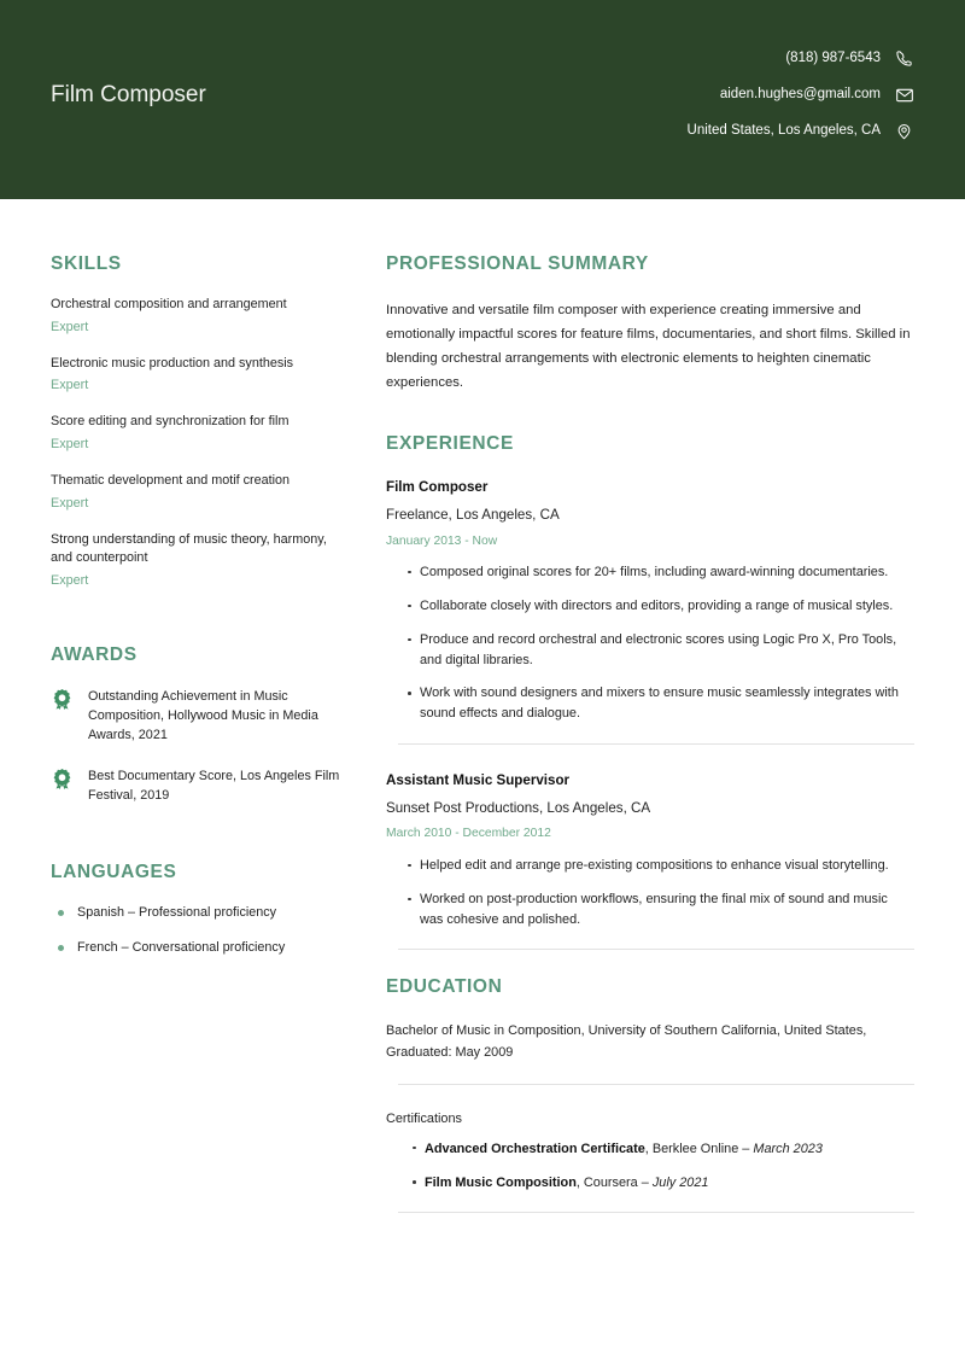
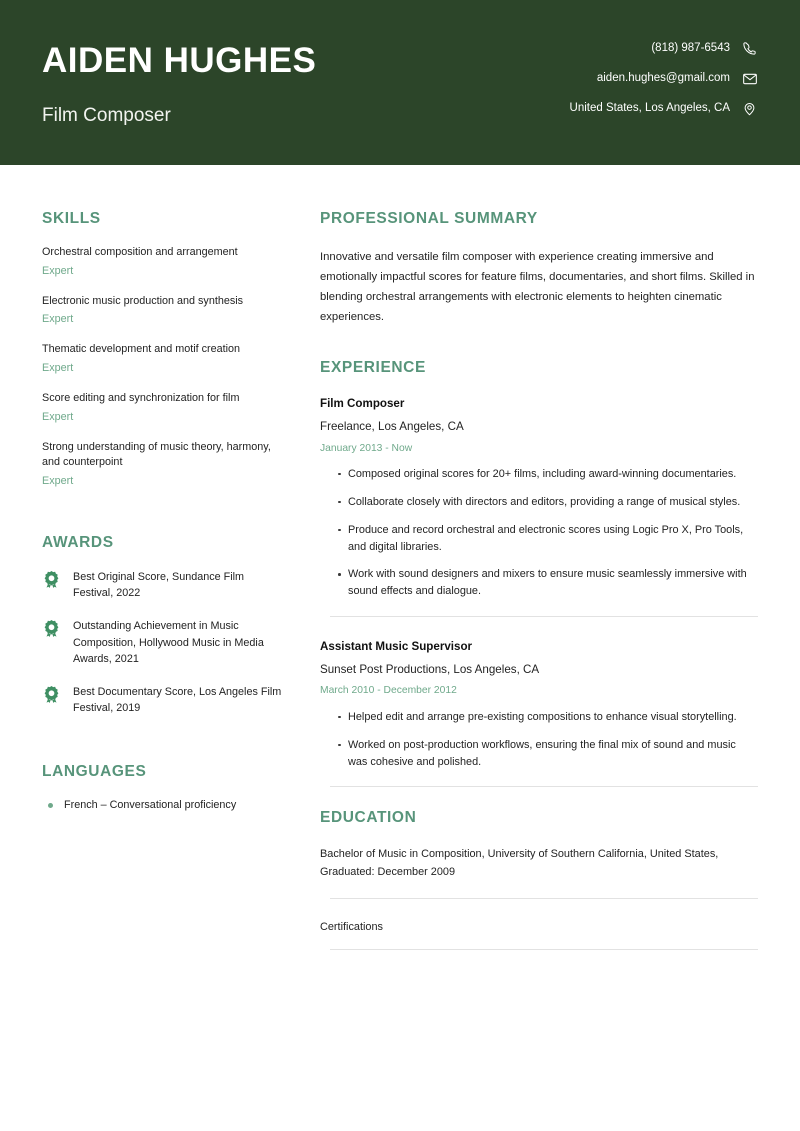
+ AIDEN HUGHES
  Film Composer
  (818) 987-6543
  aiden.hughes@gmail.com
  United States, Los Angeles, CA
  SKILLS
  Orchestral composition and arrangement
  Expert
  Electronic music production and synthesis
  Expert
- Score editing and synchronization for film
+ Thematic development and motif creation
  Expert
- Thematic development and motif creation
+ Score editing and synchronization for film
  Expert
  Strong understanding of music theory, harmony, and counterpoint
  Expert
  AWARDS
+ Best Original Score, Sundance Film Festival, 2022
  Outstanding Achievement in Music Composition, Hollywood Music in Media Awards, 2021
  Best Documentary Score, Los Angeles Film Festival, 2019
  LANGUAGES
- Spanish – Professional proficiency
  French – Conversational proficiency
  PROFESSIONAL SUMMARY
  Innovative and versatile film composer with experience creating immersive and emotionally impactful scores for feature films, documentaries, and short films. Skilled in blending orchestral arrangements with electronic elements to heighten cinematic experiences.
  EXPERIENCE
  Film Composer
  Freelance, Los Angeles, CA
  January 2013 - Now
  Composed original scores for 20+ films, including award-winning documentaries.
  Collaborate closely with directors and editors, providing a range of musical styles.
  Produce and record orchestral and electronic scores using Logic Pro X, Pro Tools, and digital libraries.
- Work with sound designers and mixers to ensure music seamlessly integrates with sound effects and dialogue.
+ Work with sound designers and mixers to ensure music seamlessly immersive with sound effects and dialogue.
  Assistant Music Supervisor
  Sunset Post Productions, Los Angeles, CA
  March 2010 - December 2012
  Helped edit and arrange pre-existing compositions to enhance visual storytelling.
  Worked on post-production workflows, ensuring the final mix of sound and music was cohesive and polished.
  EDUCATION
- Bachelor of Music in Composition, University of Southern California, United States, Graduated: May 2009
+ Bachelor of Music in Composition, University of Southern California, United States, Graduated: December 2009
  Certifications
- Advanced Orchestration Certificate, Berklee Online – March 2023
- Film Music Composition, Coursera – July 2021
